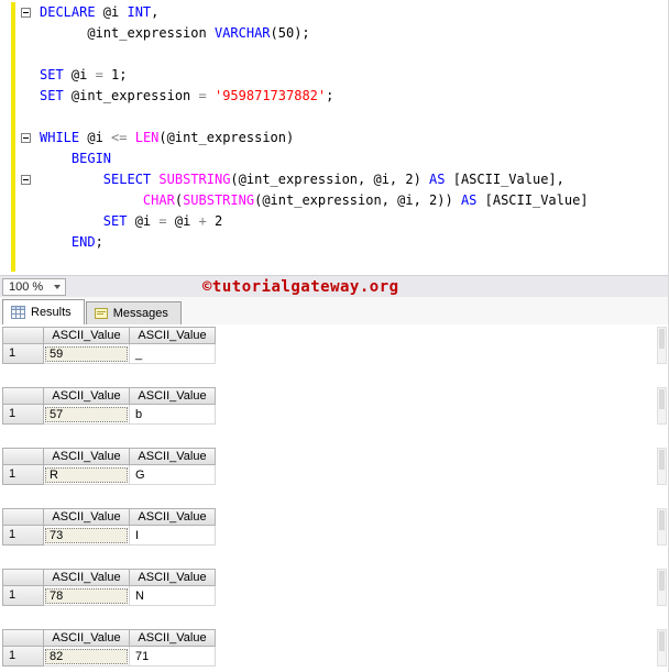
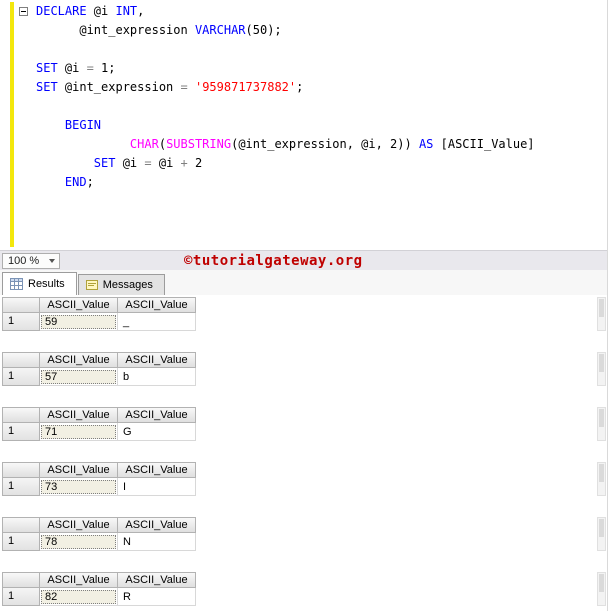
  DECLARE @i INT,
  @int_expression VARCHAR(50);
  SET @i = 1;
  SET @int_expression = '959871737882';
- WHILE @i <= LEN(@int_expression)
  BEGIN
- SELECT SUBSTRING(@int_expression, @i, 2) AS [ASCII_Value],
  CHAR(SUBSTRING(@int_expression, @i, 2)) AS [ASCII_Value]
  SET @i = @i + 2
  END;
  100 %
  ©tutorialgateway.org
  Results
  Messages
  ASCII_Value
  ASCII_Value
  1
  59
  _
  ASCII_Value
  ASCII_Value
  1
  57
  b
  ASCII_Value
  ASCII_Value
  1
- R
+ 71
  G
  ASCII_Value
  ASCII_Value
  1
  73
  I
  ASCII_Value
  ASCII_Value
  1
  78
  N
  ASCII_Value
  ASCII_Value
  1
  82
- 71
+ R
